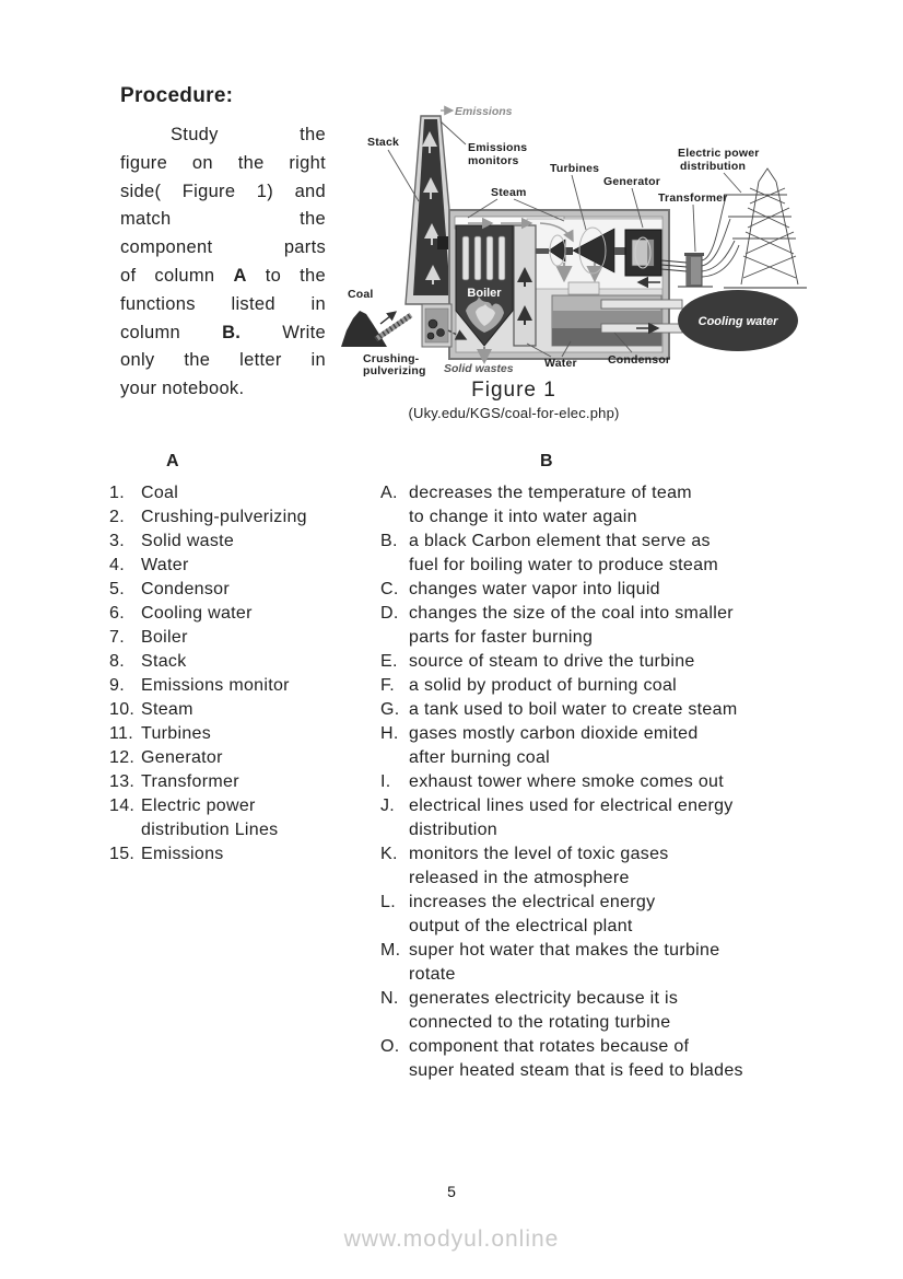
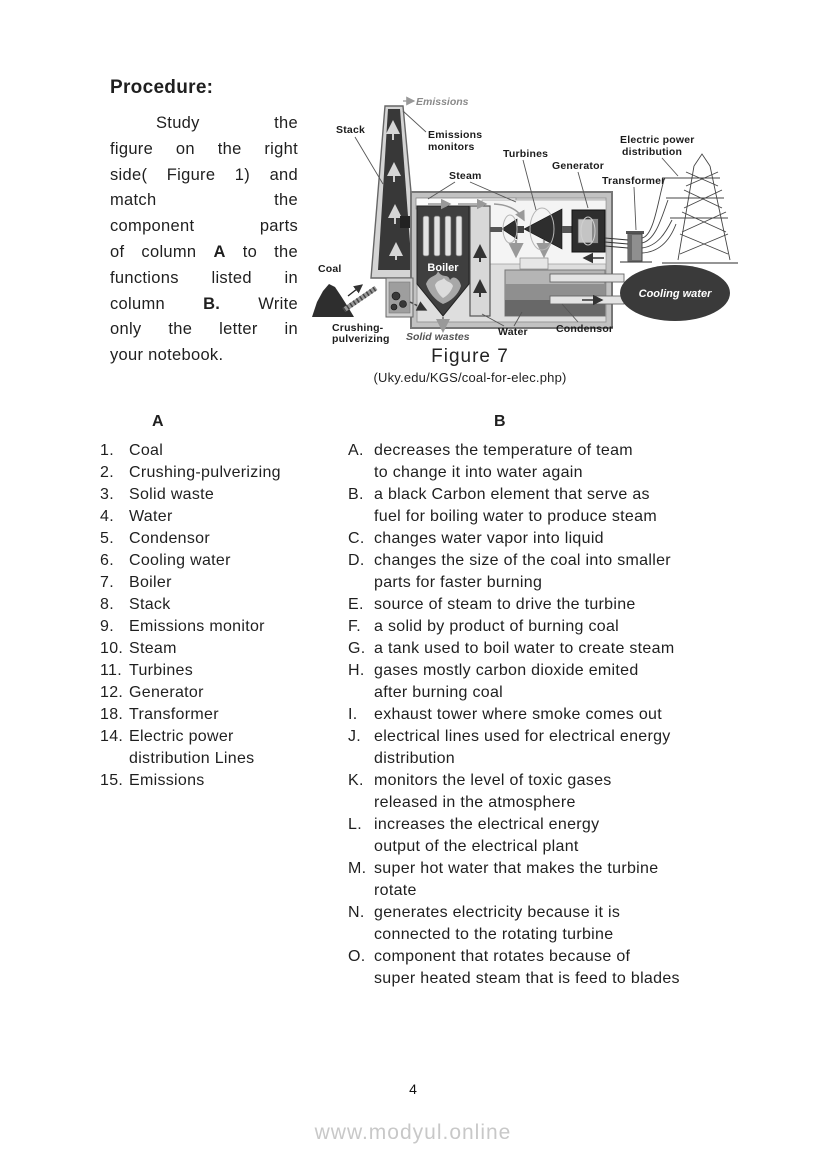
  Procedure:
  Study the
  figure on the right
  side( Figure 1) and
  match the
  component parts
  of column A to the
  functions listed in
  column B. Write
  only the letter in
  your notebook.
  Cooling water
  Boiler
  Emissions
  Stack
  Emissions
  monitors
  Steam
  Turbines
  Generator
  Transformer
  Electric power
  distribution
  Coal
  Crushing-
  pulverizing
  Solid wastes
  Water
  Condensor
- Figure 1
+ Figure 7
  (Uky.edu/KGS/coal-for-elec.php)
  A
  1.
  Coal
  2.
  Crushing-pulverizing
  3.
  Solid waste
  4.
  Water
  5.
  Condensor
  6.
  Cooling water
  7.
  Boiler
  8.
  Stack
  9.
  Emissions monitor
  10.
  Steam
  11.
  Turbines
  12.
  Generator
- 13.
+ 18.
  Transformer
  14.
  Electric power
  distribution Lines
  15.
  Emissions
  B
  A.
  decreases the temperature of team
  to change it into water again
  B.
  a black Carbon element that serve as
  fuel for boiling water to produce steam
  C.
  changes water vapor into liquid
  D.
  changes the size of the coal into smaller
  parts for faster burning
  E.
  source of steam to drive the turbine
  F.
  a solid by product of burning coal
  G.
  a tank used to boil water to create steam
  H.
  gases mostly carbon dioxide emited
  after burning coal
  I.
  exhaust tower where smoke comes out
  J.
  electrical lines used for electrical energy
  distribution
  K.
  monitors the level of toxic gases
  released in the atmosphere
  L.
  increases the electrical energy
  output of the electrical plant
  M.
  super hot water that makes the turbine
  rotate
  N.
  generates electricity because it is
  connected to the rotating turbine
  O.
  component that rotates because of
  super heated steam that is feed to blades
- 5
+ 4
  www.modyul.online
